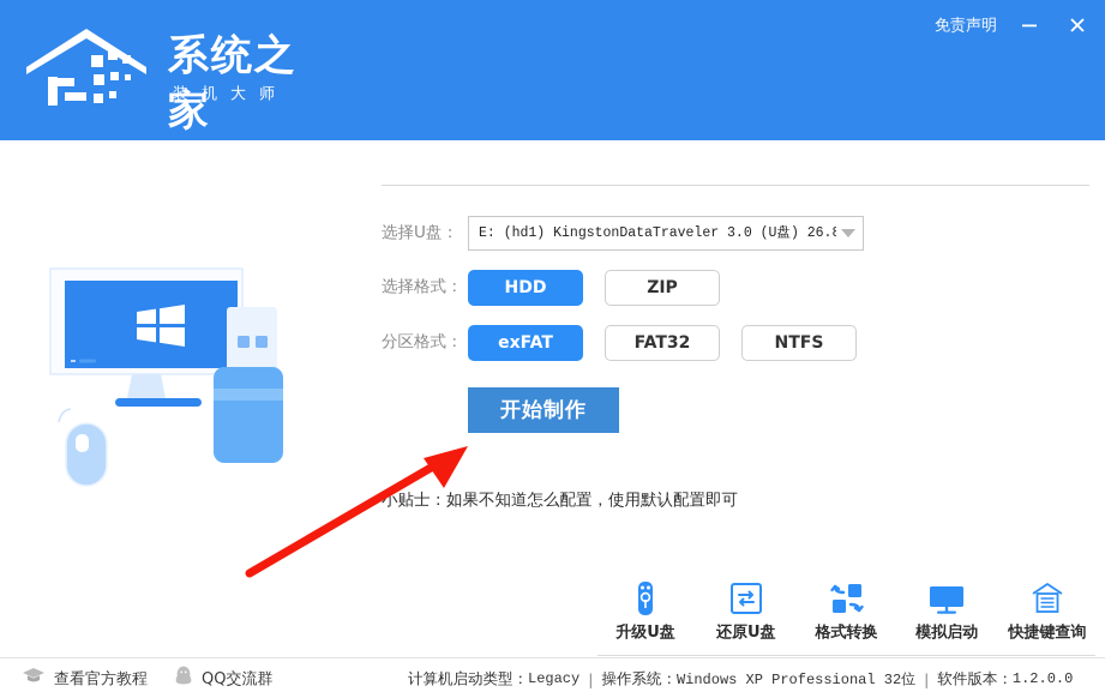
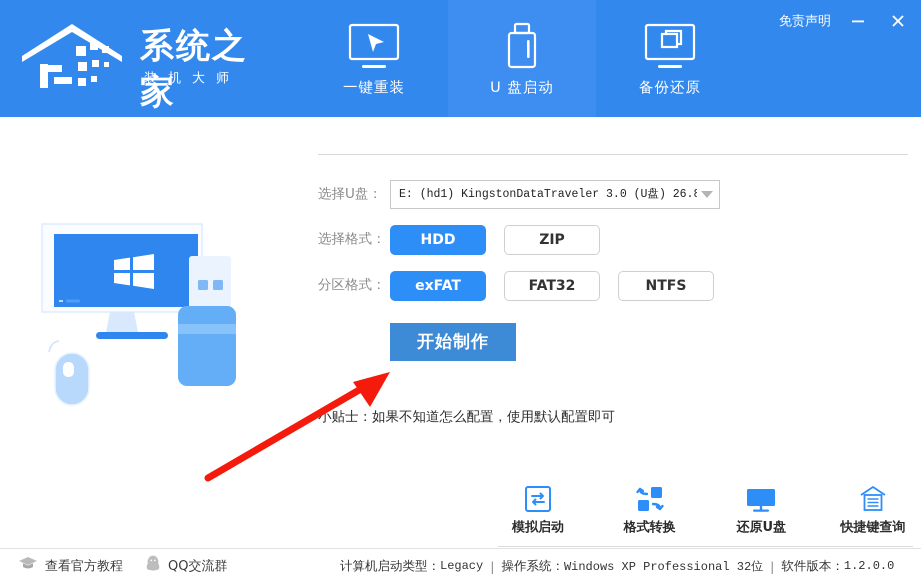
  系统之家
  装机大师
+ 一键重装
+ U 盘启动
+ 备份还原
  免责声明
  选择U盘：
  E: (hd1) KingstonDataTraveler 3.0 (U盘) 26.8
  选择格式：
  HDD
  ZIP
  分区格式：
  exFAT
  FAT32
  NTFS
  开始制作
  小贴士：如果不知道怎么配置，使用默认配置即可
- 升级U盘
- 还原U盘
+ 模拟启动
  格式转换
- 模拟启动
+ 还原U盘
  快捷键查询
  查看官方教程
  QQ交流群
  计算机启动类型：
  Legacy
  |
  操作系统：
  Windows XP Professional 32位
  |
  软件版本：
  1.2.0.0
